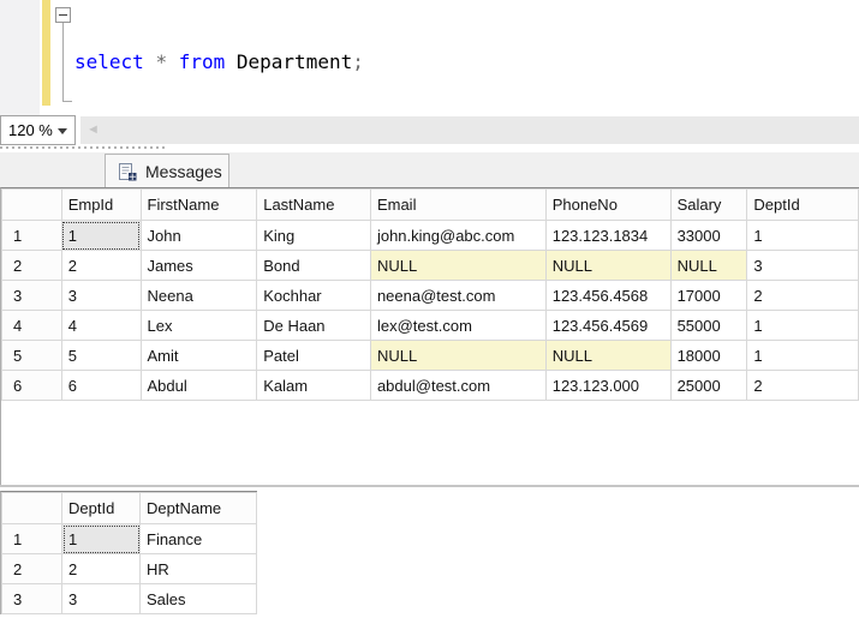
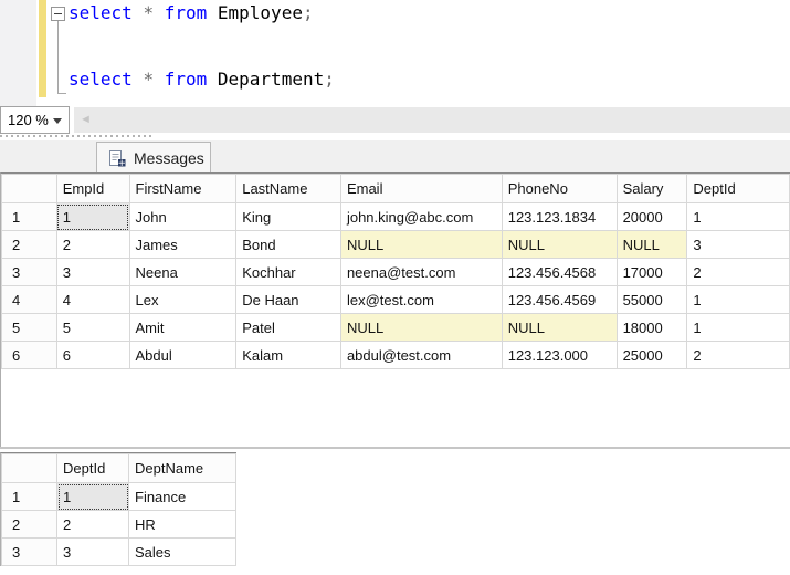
+ select * from Employee;
  select * from Department;
  120 %
  ◄
  Messages
  	EmpId	FirstName	LastName	Email	PhoneNo	Salary	DeptId
- 1	1	John	King	john.king@abc.com	123.123.1834	33000	1
+ 1	1	John	King	john.king@abc.com	123.123.1834	20000	1
  2	2	James	Bond	NULL	NULL	NULL	3
  3	3	Neena	Kochhar	neena@test.com	123.456.4568	17000	2
  4	4	Lex	De Haan	lex@test.com	123.456.4569	55000	1
  5	5	Amit	Patel	NULL	NULL	18000	1
  6	6	Abdul	Kalam	abdul@test.com	123.123.000	25000	2
  	DeptId	DeptName
  1	1	Finance
  2	2	HR
  3	3	Sales
